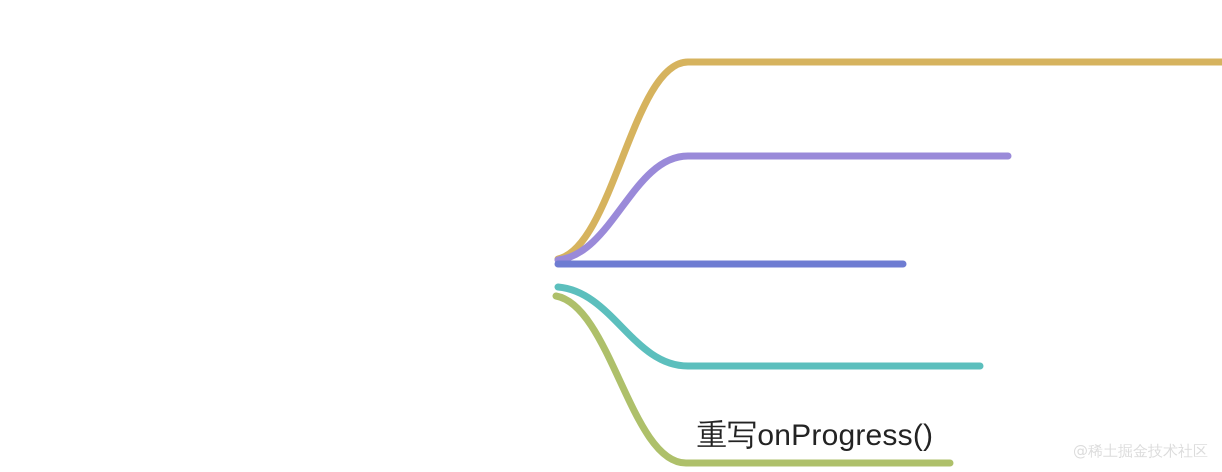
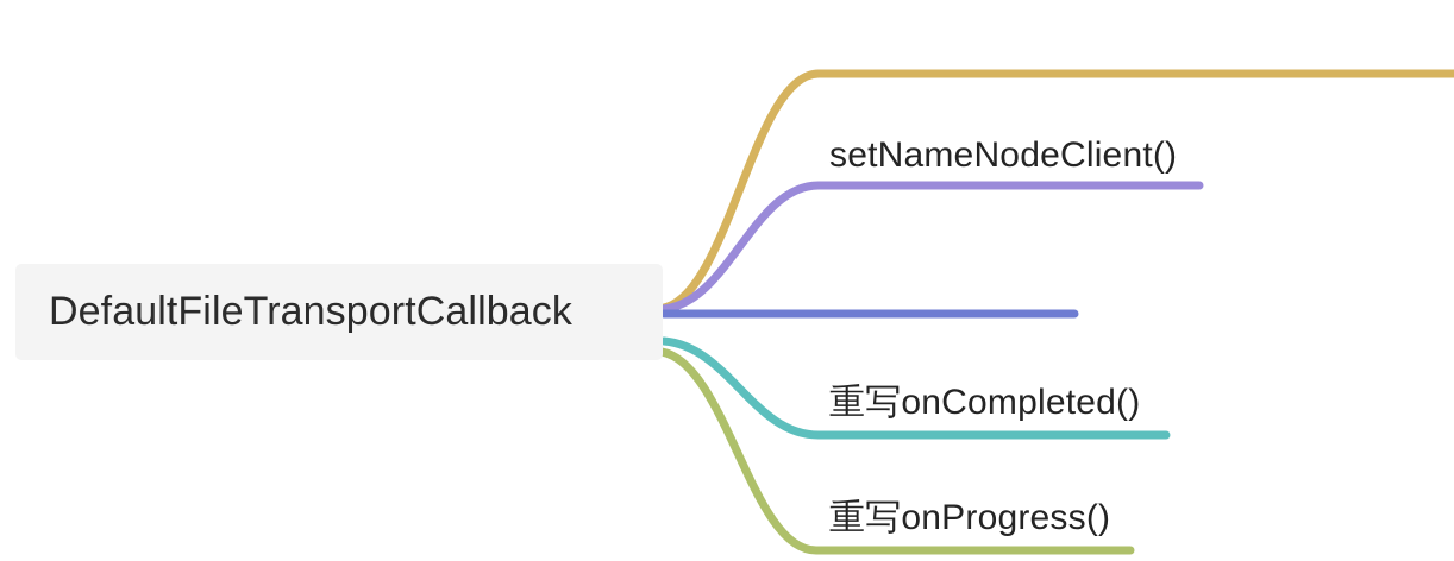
+ DefaultFileTransportCallback
+ setNameNodeClient()
+ 重写onCompleted()
  重写onProgress()
- @稀土掘金技术社区
